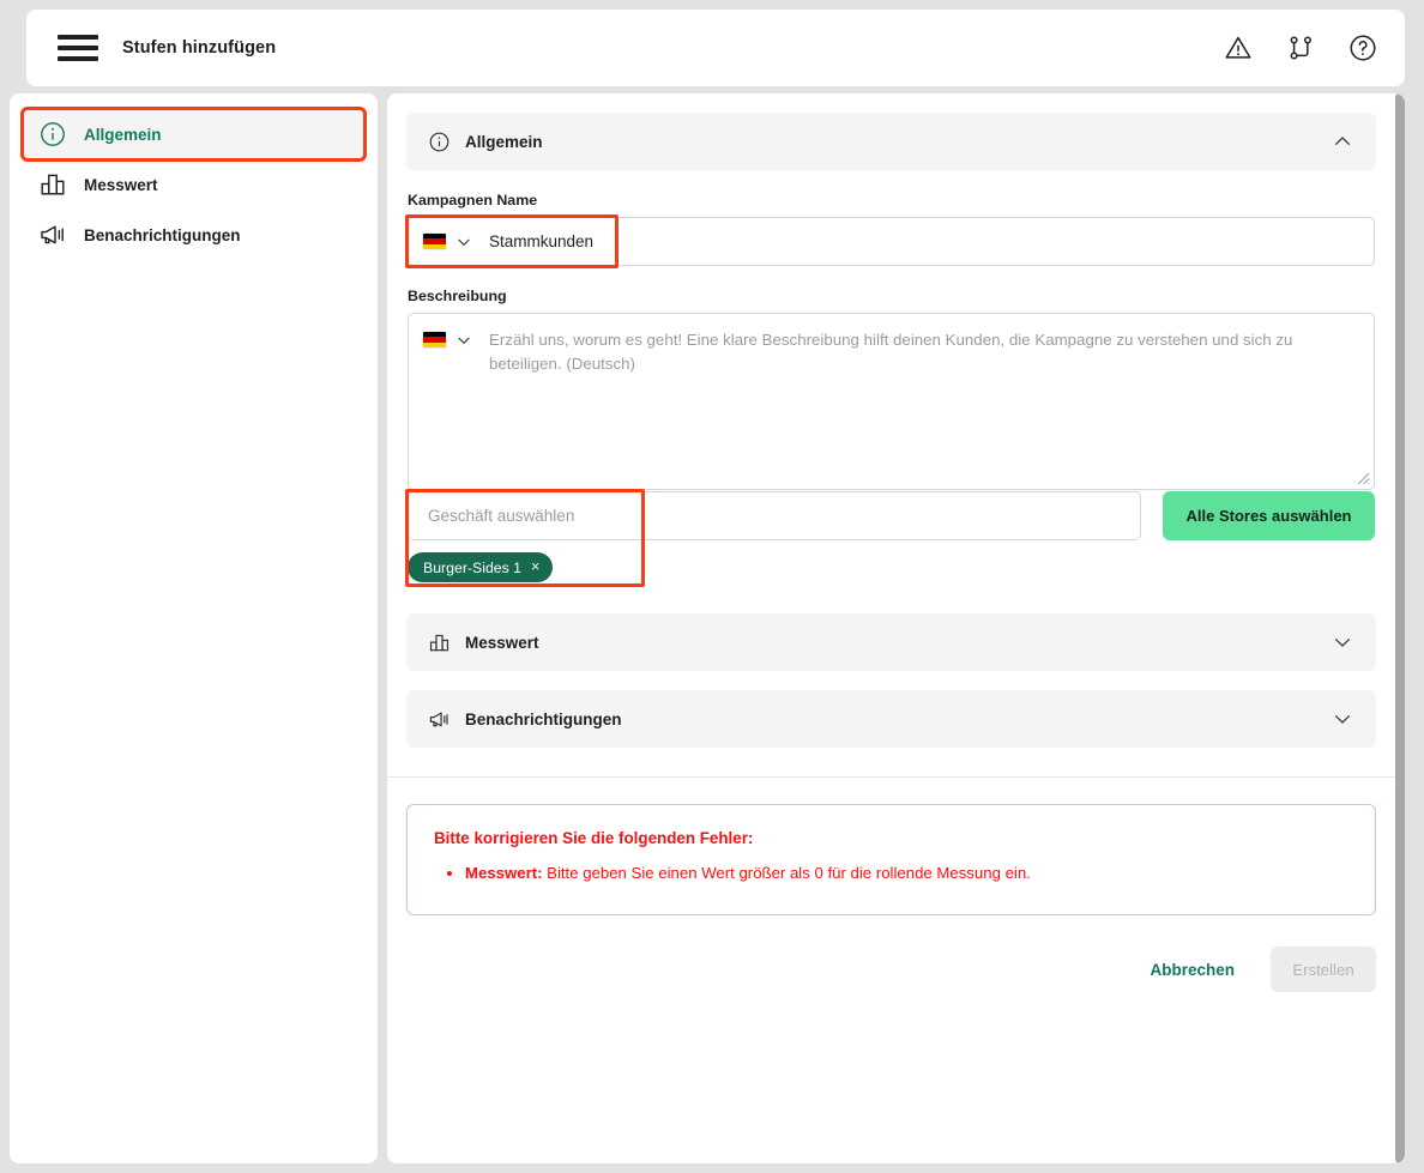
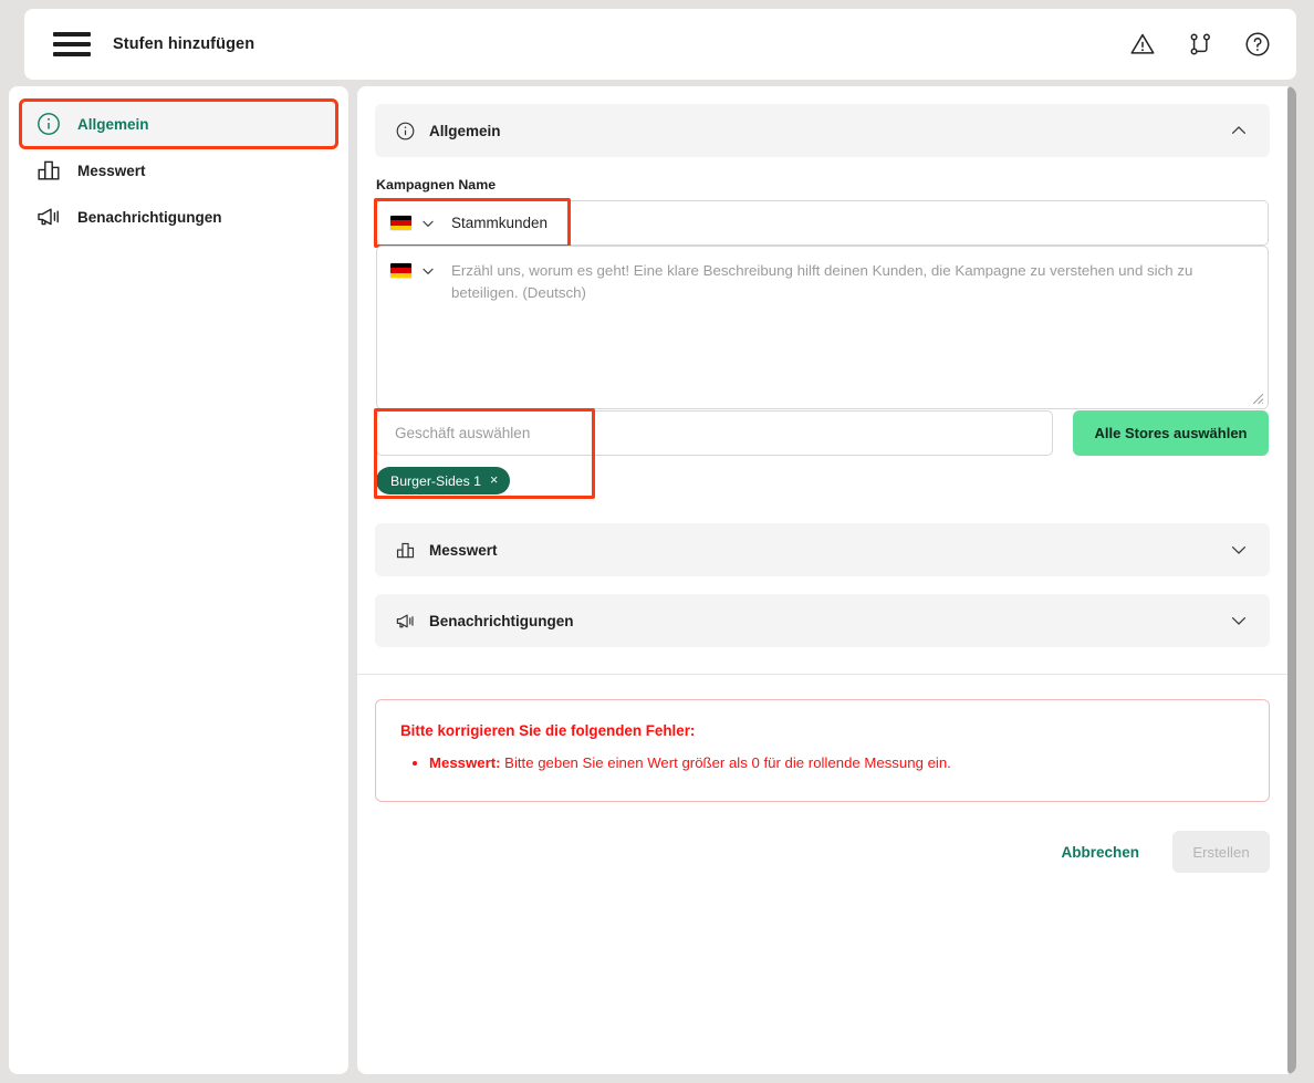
  Stufen hinzufügen
  Allgemein
  Messwert
  Benachrichtigungen
  Allgemein
  Kampagnen Name
  Stammkunden
- Beschreibung
  Erzähl uns, worum es geht! Eine klare Beschreibung hilft deinen Kunden, die Kampagne zu verstehen und sich zu beteiligen. (Deutsch)
  Geschäft auswählen
  Burger-Sides 1
  ×
  Alle Stores auswählen
  Messwert
  Benachrichtigungen
  Bitte korrigieren Sie die folgenden Fehler:
  Messwert: Bitte geben Sie einen Wert größer als 0 für die rollende Messung ein.
  Abbrechen
  Erstellen
